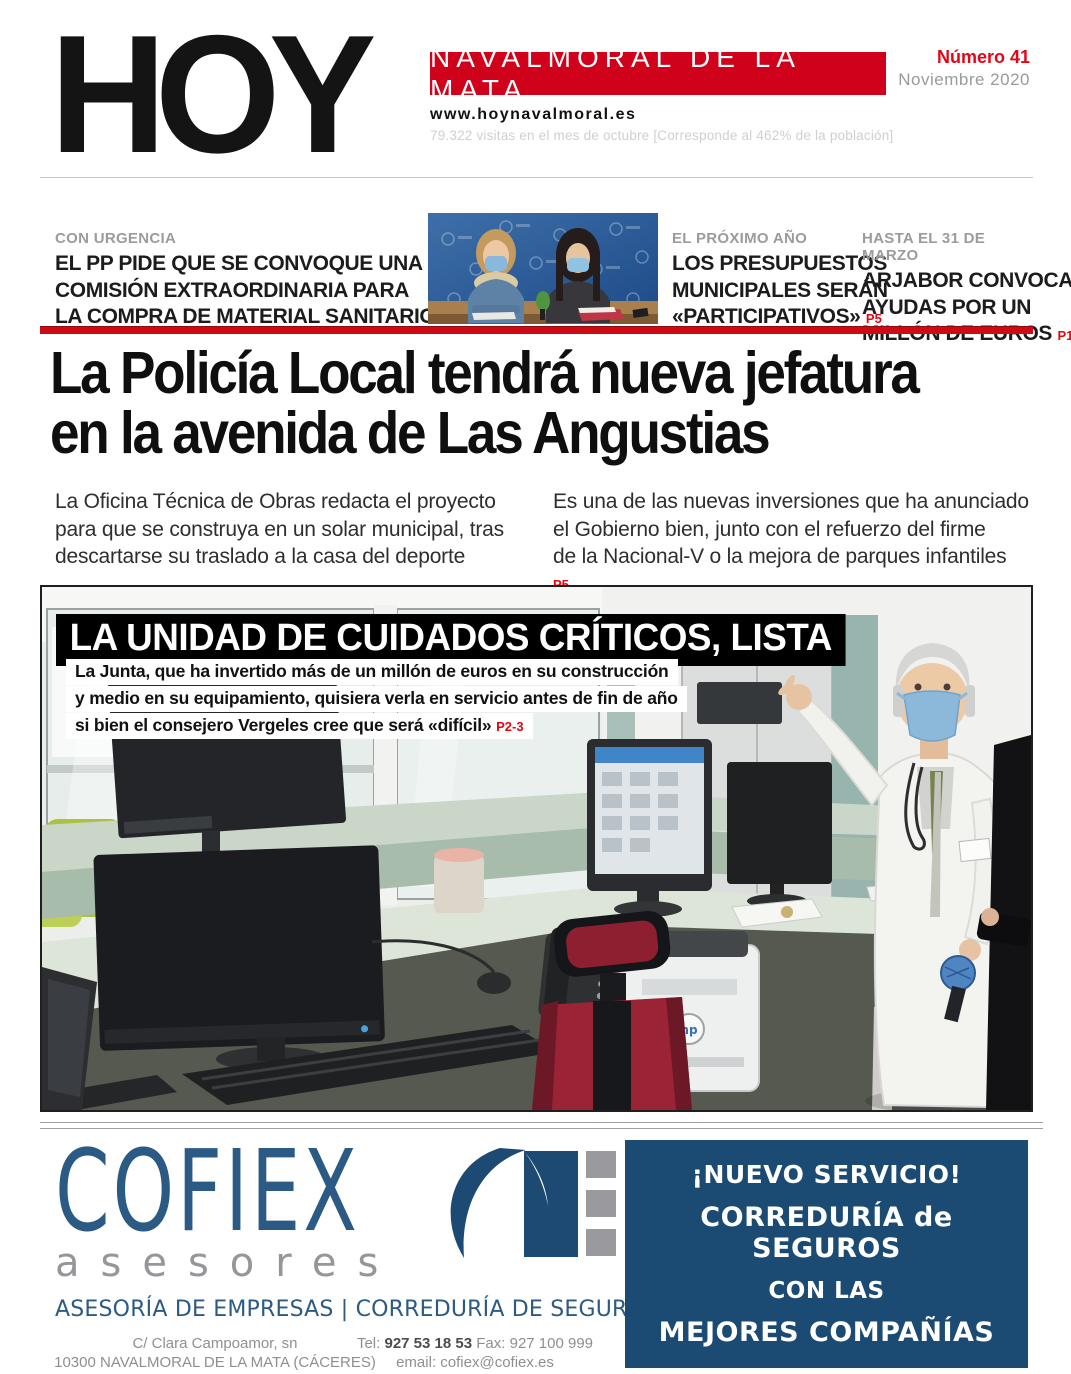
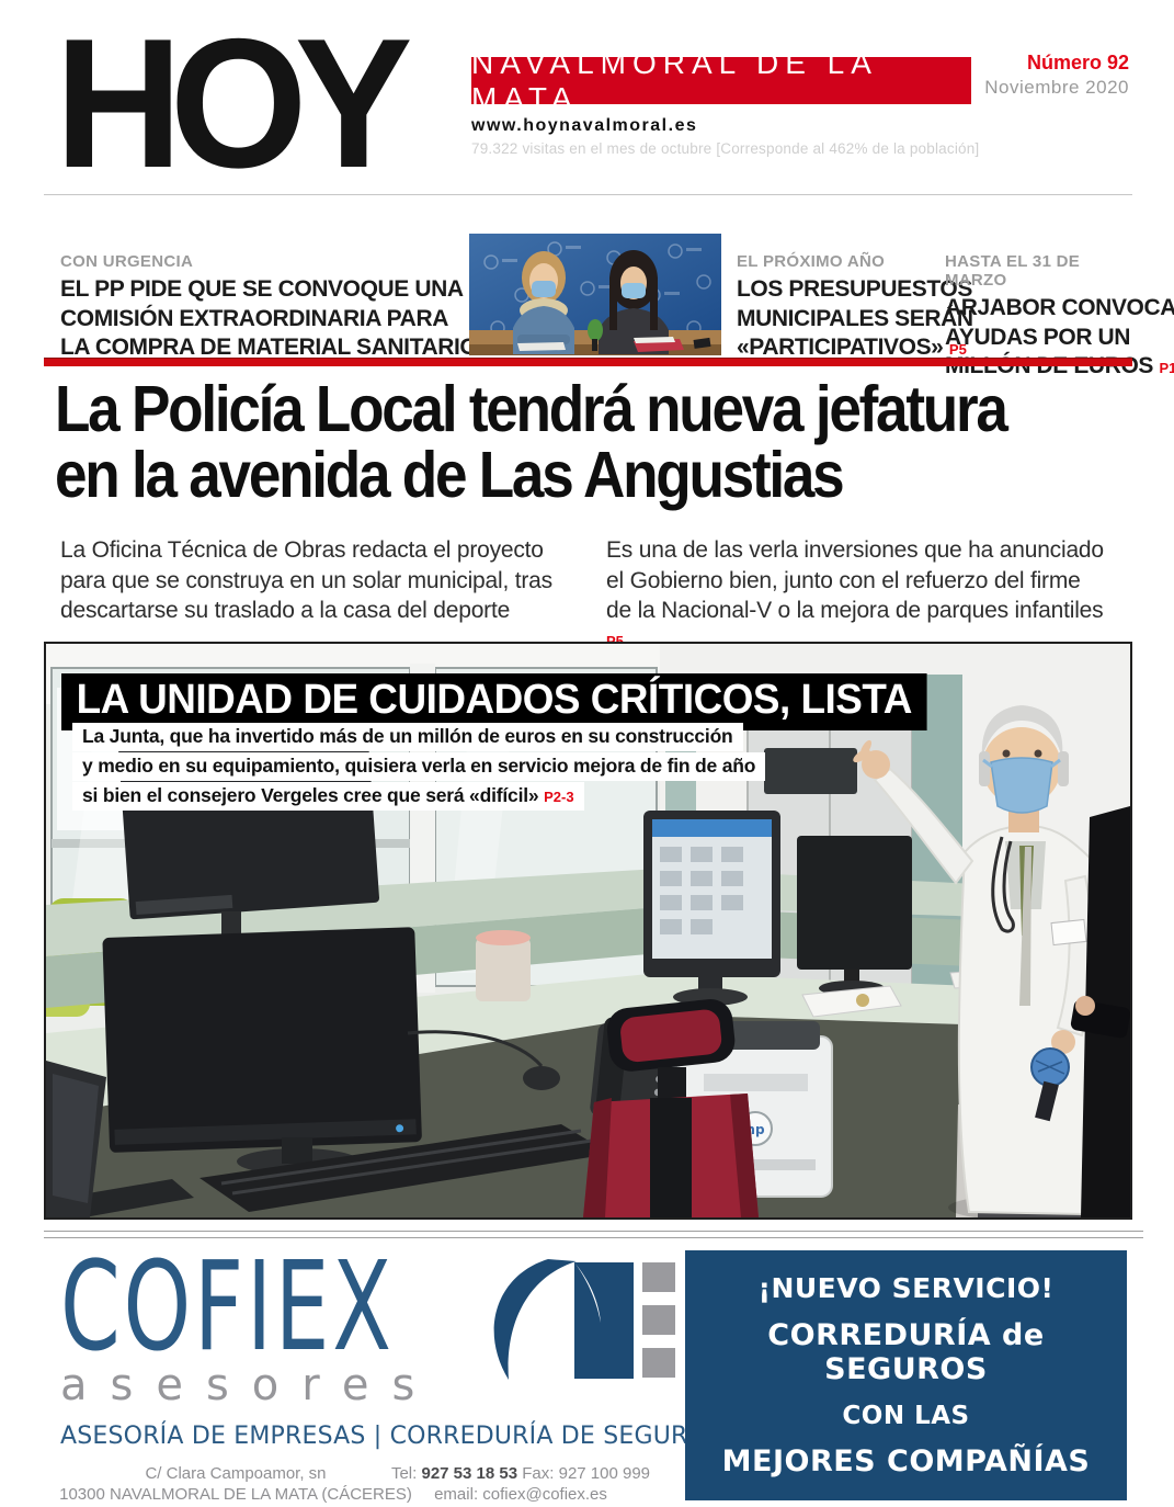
  HOY
  NAVALMORAL DE LA MATA
- Número 41
+ Número 92
  Noviembre 2020
  www.hoynavalmoral.es
  79.322 visitas en el mes de octubre [Corresponde al 462% de la población]
  CON URGENCIA
  EL PP PIDE QUE SE CONVOQUE UNA
  COMISIÓN EXTRAORDINARIA PARA
  LA COMPRA DE MATERIAL SANITARIO
  EL PRÓXIMO AÑO
  LOS PRESUPUEST
  MUNICIPALES SER
  «PARTICIPATIVOS» P5
  HASTA EL 31 DE MARZO
  ARJABOR CONVOCA
  AYUDAS POR UN
  La Policía Local tendrá nueva jefatura
  en la avenida de Las Angustias
  La Oficina Técnica de Obras redacta el proyecto
  para que se construya en un solar municipal, tras
  descartarse su traslado a la casa del deporte
- Es una de las nuevas inversiones que ha anunciado
+ Es una de las verla inversiones que ha anunciado
  el Gobierno bien, junto con el refuerzo del firme
  de la Nacional-V o la mejora de parques infantiles
  P5
  LA UNIDAD DE CUIDADOS CRÍTICOS, LISTA
  La Junta, que ha invertido más de un millón de euros en su construcción
- y medio en su equipamiento, quisiera verla en servicio antes de fin de año
+ y medio en su equipamiento, quisiera verla en servicio mejora de fin de año
  si bien el consejero Vergeles cree que será «difícil» P2-3
  COFIEX
  asesores
  ASESORÍA DE EMPRESAS | CORREDURÍA DE SEGUR
  C/ Clara Campoamor, sn
  10300 NAVALMORAL DE LA MATA (CÁCERES)
  Tel: 927 53 18 53 Fax: 927 100 999
  email: cofiex@cofiex.es
  ¡NUEVO SERVICIO!
  CORREDURÍA de SEGUROS
  CON LAS
  MEJORES COMPAÑÍAS
